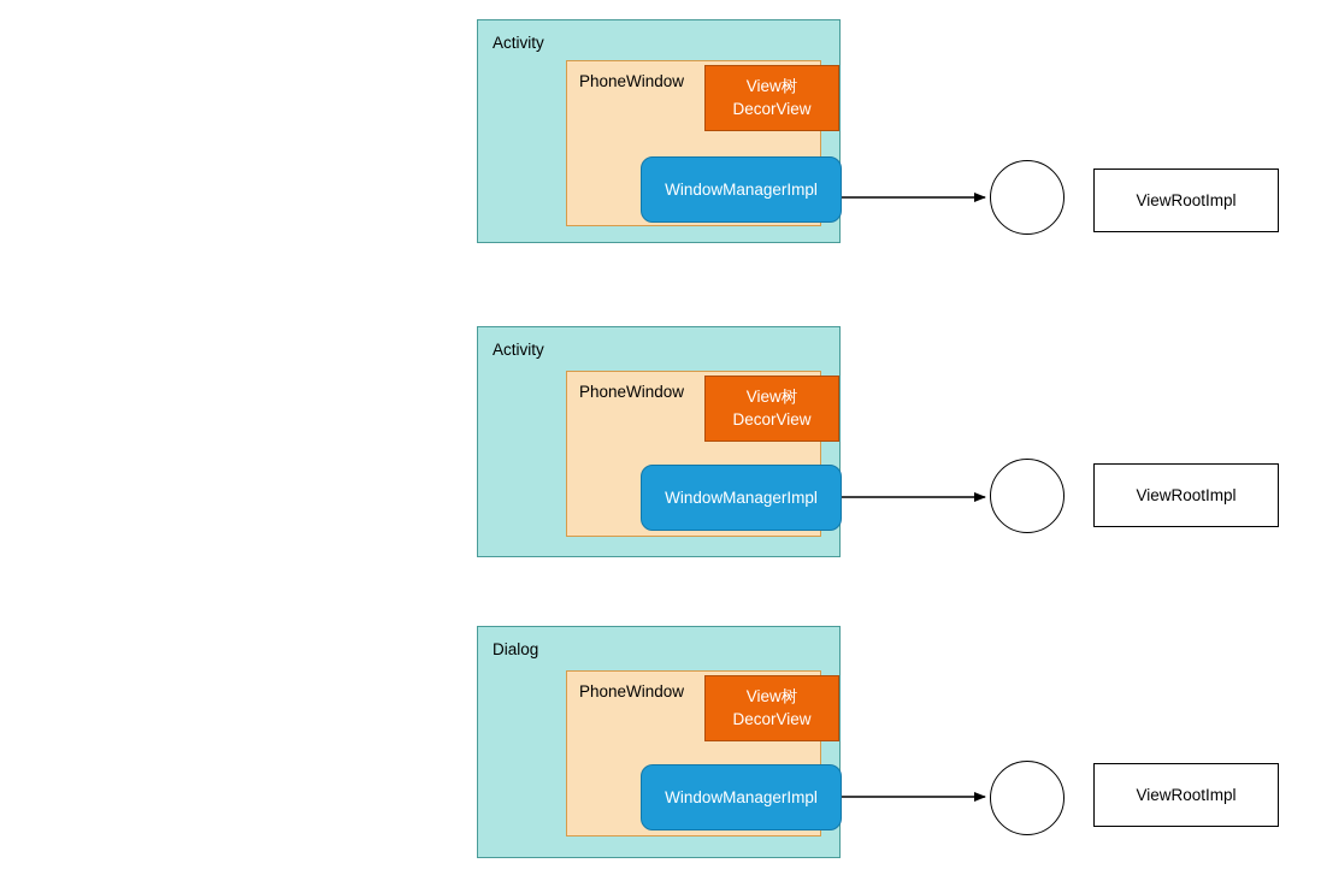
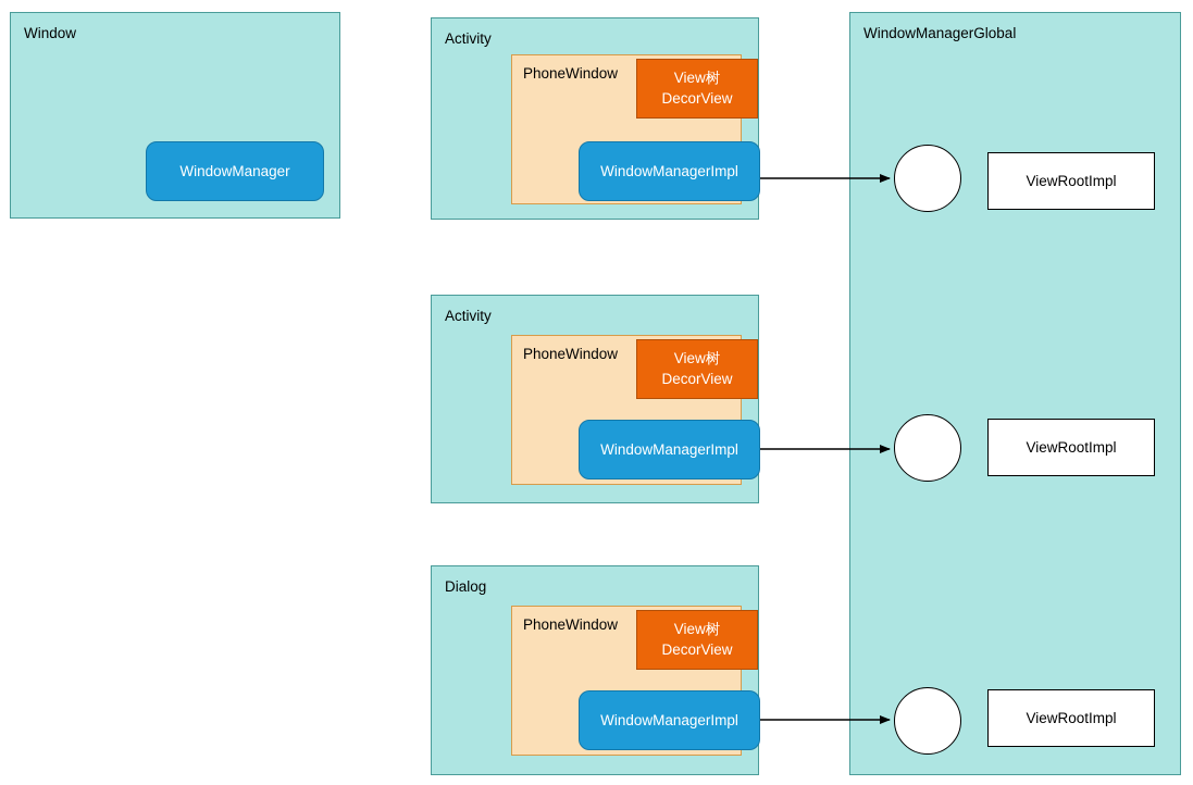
+ Window
+ WindowManager
+ WindowManagerGlobal
  Activity
  PhoneWindow
  View树
  DecorView
  WindowManagerImpl
  ViewRootImpl
  Activity
  PhoneWindow
  View树
  DecorView
  WindowManagerImpl
  ViewRootImpl
  Dialog
  PhoneWindow
  View树
  DecorView
  WindowManagerImpl
  ViewRootImpl
